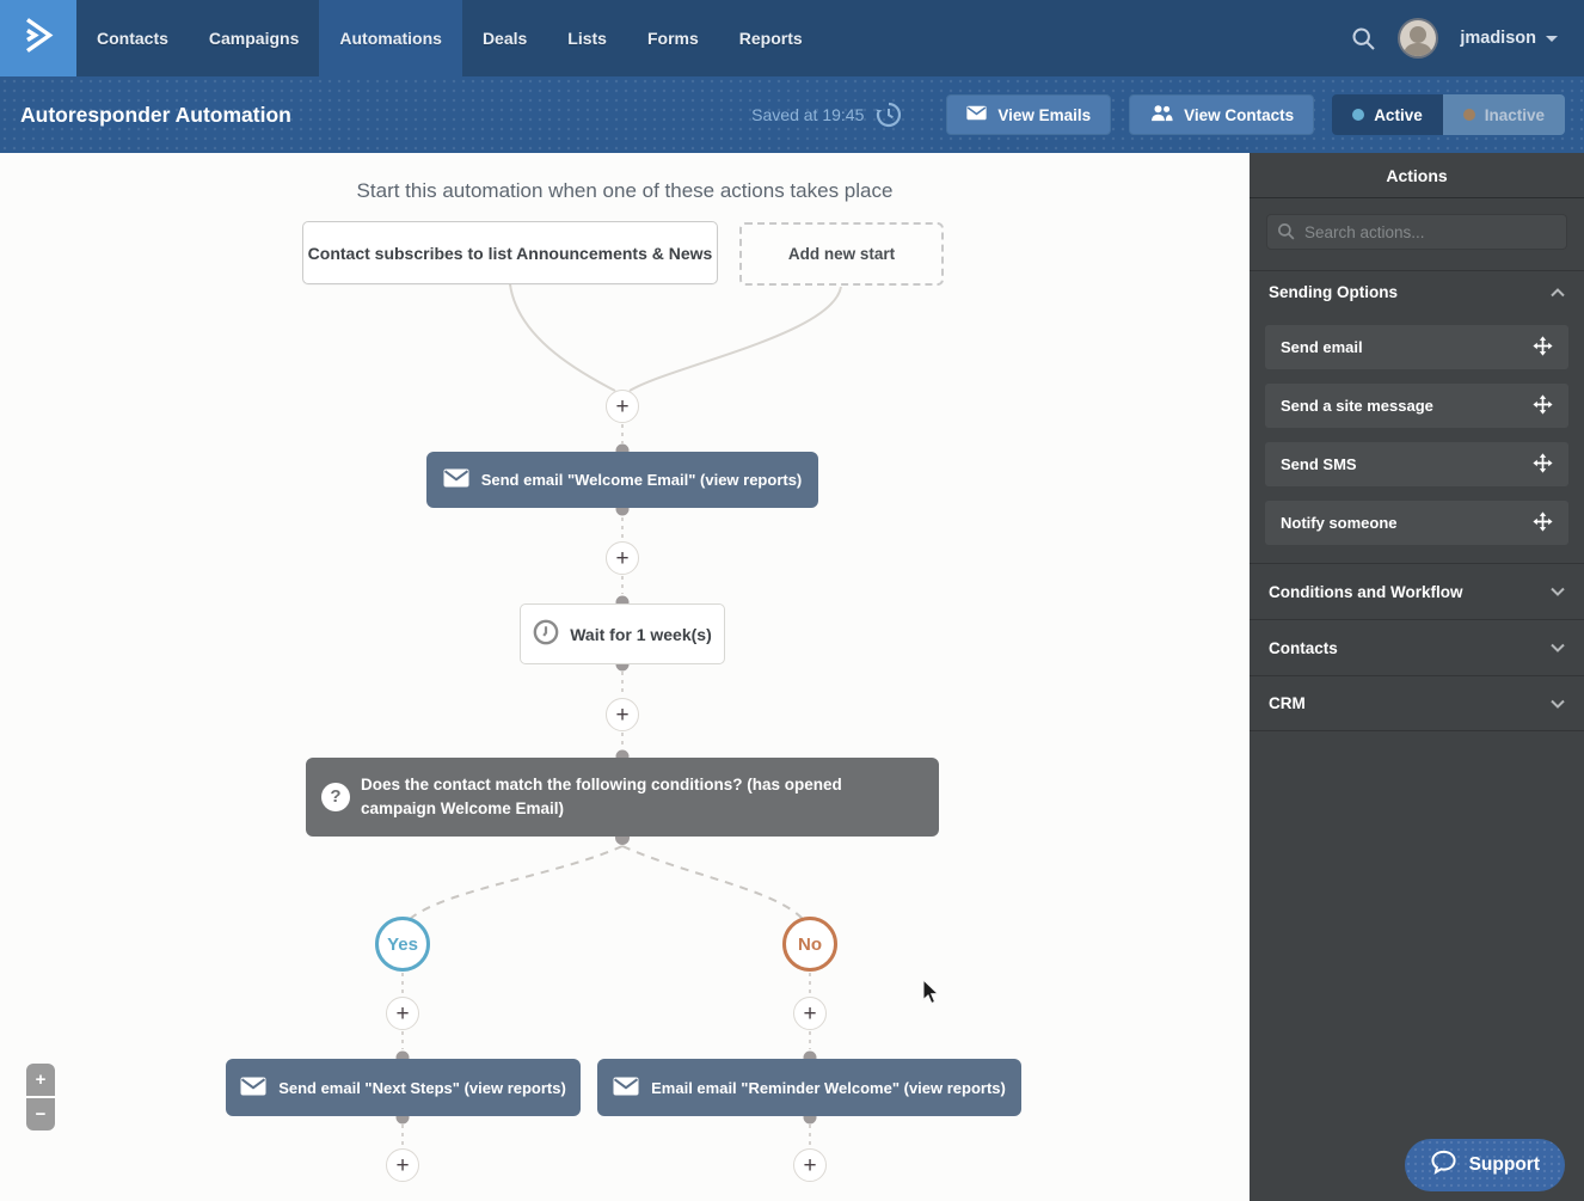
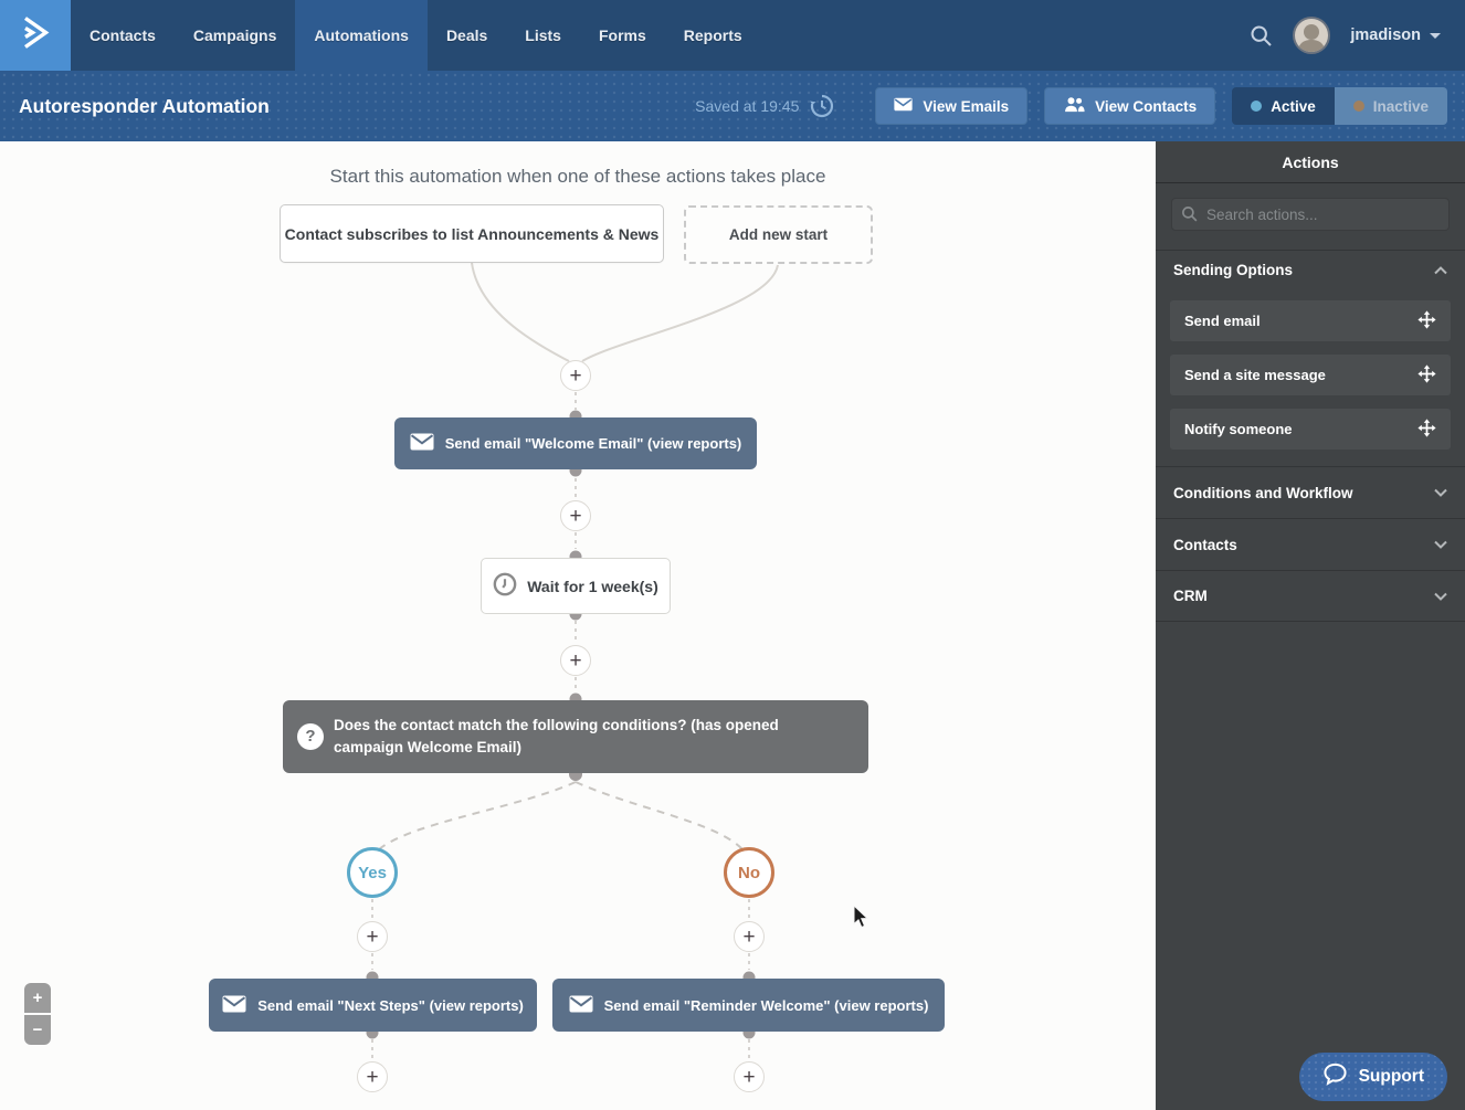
  Contacts
  Campaigns
  Automations
  Deals
  Lists
  Forms
  Reports
  jmadison
  Autoresponder Automation
  Saved at 19:45
  View Emails
  View Contacts
  Active
  Inactive
  Start this automation when one of these actions takes place
  Contact subscribes to list Announcements & News
  Add new start
  +
  Send email "Welcome Email" (view reports)
  +
  Wait for 1 week(s)
  +
  ?
  Does the contact match the following conditions? (has opened campaign Welcome Email)
  Yes
  No
  +
  +
  Send email "Next Steps" (view reports)
- Email email "Reminder Welcome" (view reports)
+ Send email "Reminder Welcome" (view reports)
  +
  +
  +
  −
  Actions
  Search actions...
  Sending Options
  Send email
  Send a site message
- Send SMS
  Notify someone
  Conditions and Workflow
  Contacts
  CRM
  Support
